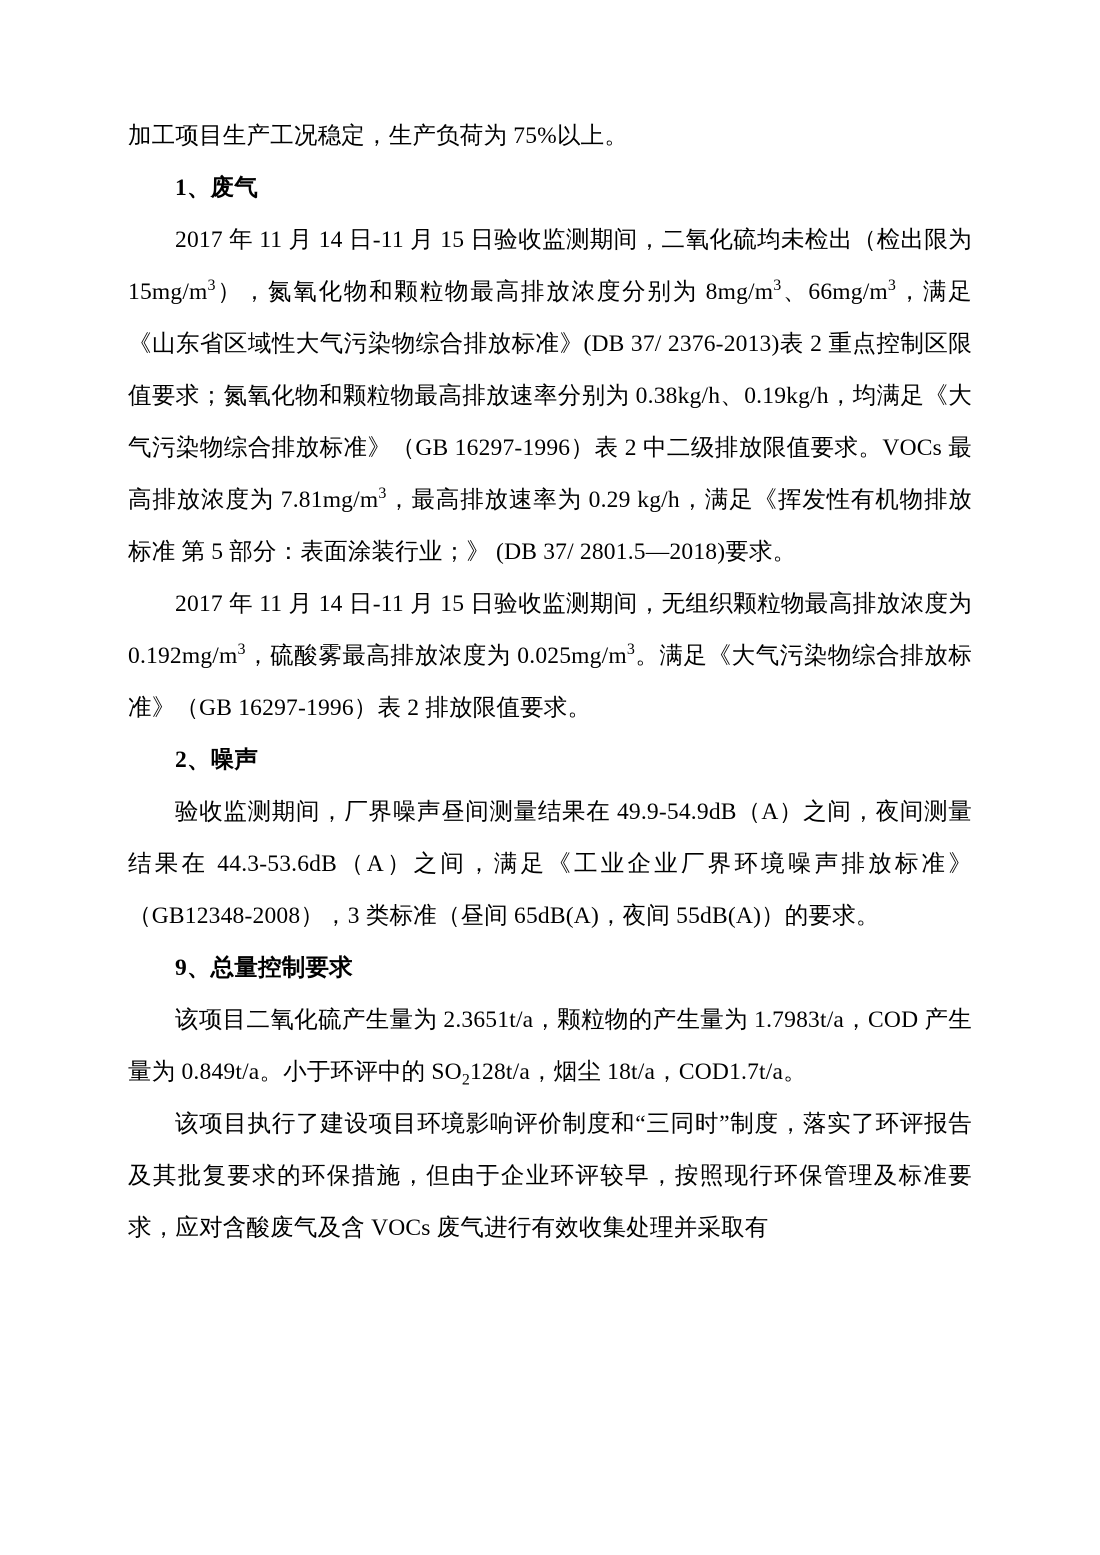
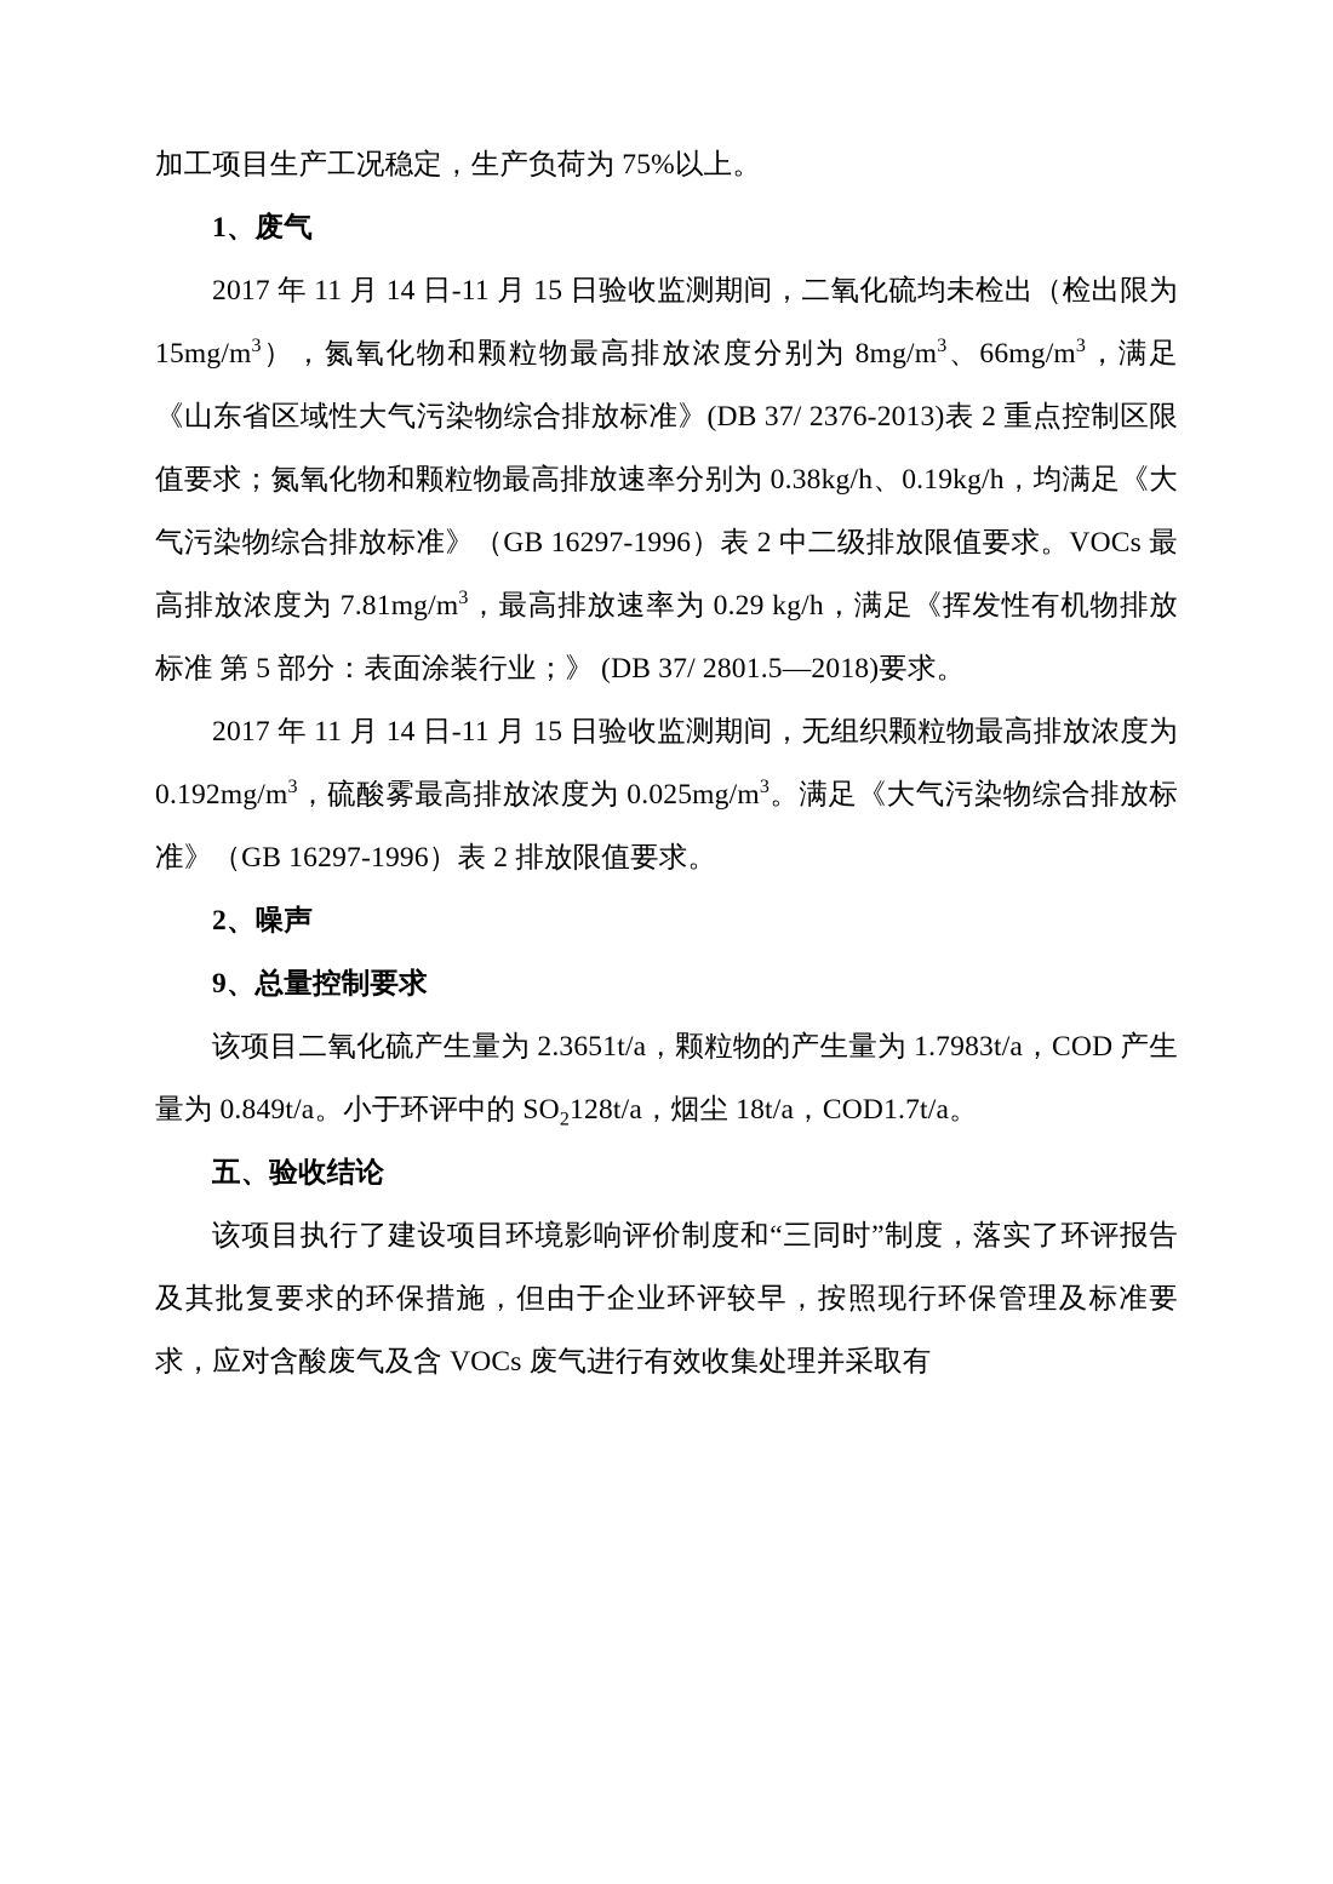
  加工项目生产工况稳定，生产负荷为 75%以上。
  1、废气
  2017 年 11 月 14 日-11 月 15 日验收监测期间，二氧化硫均未检出（检出限为 15mg/m3），氮氧化物和颗粒物最高排放浓度分别为 8mg/m3、66mg/m3，满足《山东省区域性大气污染物综合排放标准》(DB 37/ 2376-2013)表 2 重点控制区限值要求；氮氧化物和颗粒物最高排放速率分别为 0.38kg/h、0.19kg/h，均满足《大气污染物综合排放标准》（GB 16297-1996）表 2 中二级排放限值要求。VOCs 最高排放浓度为 7.81mg/m3，最高排放速率为 0.29 kg/h，满足《挥发性有机物排放标准 第 5 部分：表面涂装行业；》 (DB 37/ 2801.5—2018)要求。
  2017 年 11 月 14 日-11 月 15 日验收监测期间，无组织颗粒物最高排放浓度为 0.192mg/m3，硫酸雾最高排放浓度为 0.025mg/m3。满足《大气污染物综合排放标准》（GB 16297-1996）表 2 排放限值要求。
  2、噪声
- 验收监测期间，厂界噪声昼间测量结果在 49.9-54.9dB（A）之间，夜间测量结果在 44.3-53.6dB（A）之间，满足《工业企业厂界环境噪声排放标准》（GB12348-2008），3 类标准（昼间 65dB(A)，夜间 55dB(A)）的要求。
  9、总量控制要求
  该项目二氧化硫产生量为 2.3651t/a，颗粒物的产生量为 1.7983t/a，COD 产生量为 0.849t/a。小于环评中的 SO2128t/a，烟尘 18t/a，COD1.7t/a。
+ 五、验收结论
  该项目执行了建设项目环境影响评价制度和“三同时”制度，落实了环评报告及其批复要求的环保措施，但由于企业环评较早，按照现行环保管理及标准要求，应对含酸废气及含 VOCs 废气进行有效收集处理并采取有
